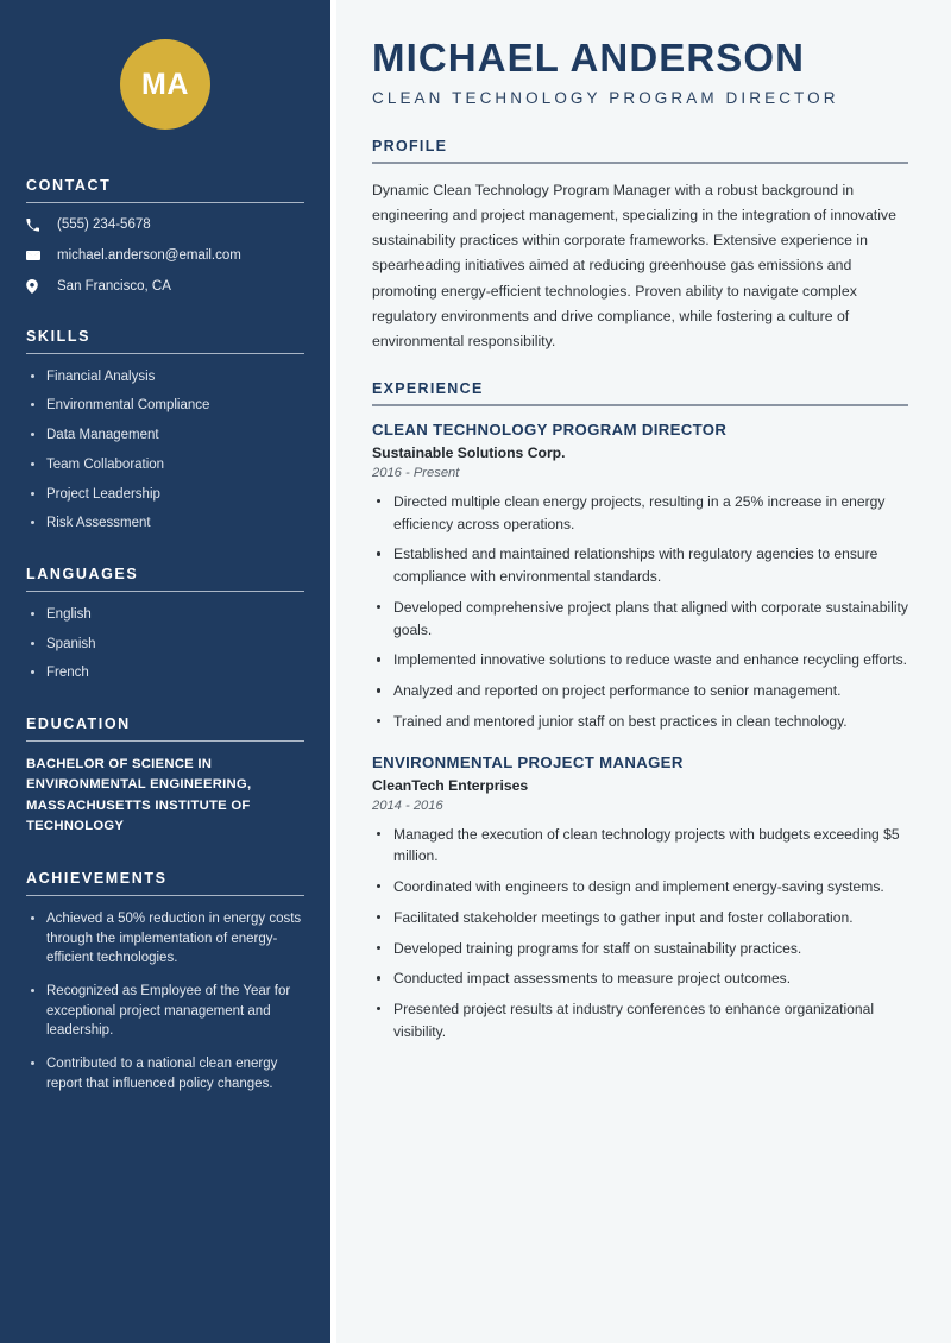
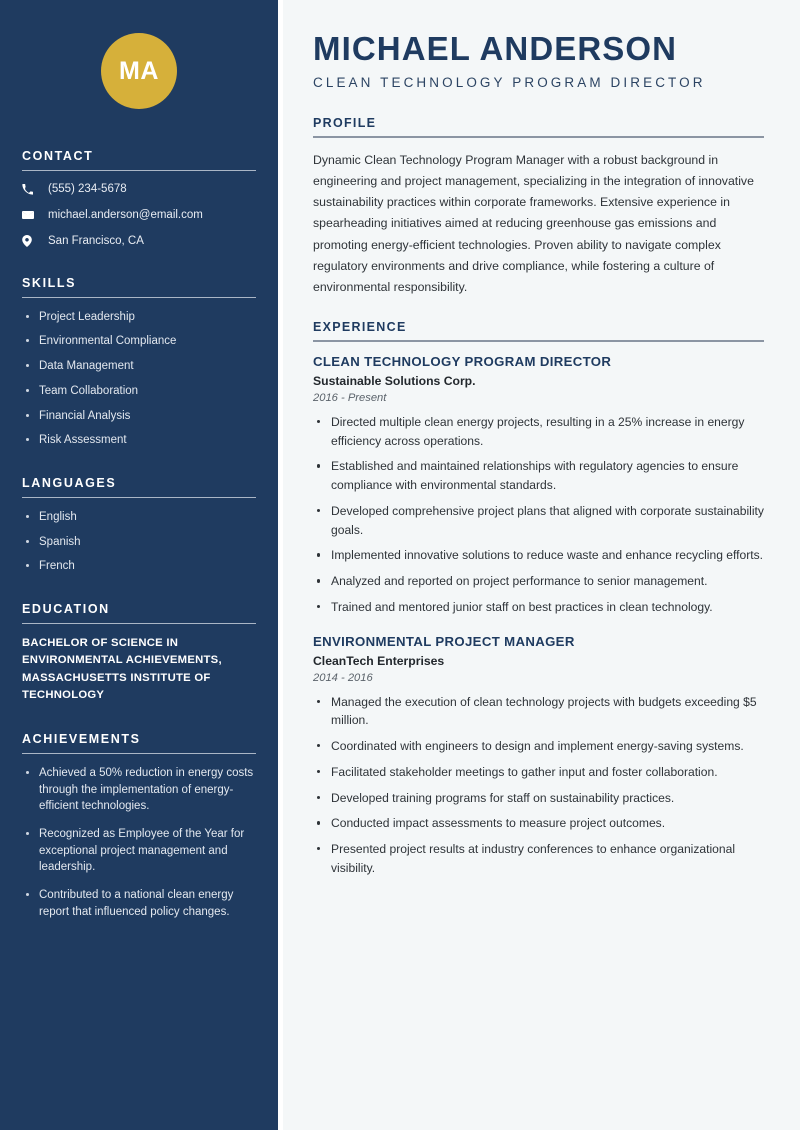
  MA
  CONTACT
  (555) 234-5678
  michael.anderson@email.com
  San Francisco, CA
  SKILLS
- Financial Analysis
+ Project Leadership
  Environmental Compliance
  Data Management
  Team Collaboration
- Project Leadership
+ Financial Analysis
  Risk Assessment
  LANGUAGES
  English
  Spanish
  French
  EDUCATION
- BACHELOR OF SCIENCE IN ENVIRONMENTAL ENGINEERING, MASSACHUSETTS INSTITUTE OF TECHNOLOGY
+ BACHELOR OF SCIENCE IN ENVIRONMENTAL ACHIEVEMENTS, MASSACHUSETTS INSTITUTE OF TECHNOLOGY
  ACHIEVEMENTS
  Achieved a 50% reduction in energy costs through the implementation of energy-efficient technologies.
  Recognized as Employee of the Year for exceptional project management and leadership.
  Contributed to a national clean energy report that influenced policy changes.
  MICHAEL ANDERSON
  CLEAN TECHNOLOGY PROGRAM DIRECTOR
  PROFILE
  Dynamic Clean Technology Program Manager with a robust background in engineering and project management, specializing in the integration of innovative sustainability practices within corporate frameworks. Extensive experience in spearheading initiatives aimed at reducing greenhouse gas emissions and promoting energy-efficient technologies. Proven ability to navigate complex regulatory environments and drive compliance, while fostering a culture of environmental responsibility.
  EXPERIENCE
  CLEAN TECHNOLOGY PROGRAM DIRECTOR
  Sustainable Solutions Corp.
  2016 - Present
  Directed multiple clean energy projects, resulting in a 25% increase in energy efficiency across operations.
  Established and maintained relationships with regulatory agencies to ensure compliance with environmental standards.
  Developed comprehensive project plans that aligned with corporate sustainability goals.
  Implemented innovative solutions to reduce waste and enhance recycling efforts.
  Analyzed and reported on project performance to senior management.
  Trained and mentored junior staff on best practices in clean technology.
  ENVIRONMENTAL PROJECT MANAGER
  CleanTech Enterprises
  2014 - 2016
  Managed the execution of clean technology projects with budgets exceeding $5 million.
  Coordinated with engineers to design and implement energy-saving systems.
  Facilitated stakeholder meetings to gather input and foster collaboration.
  Developed training programs for staff on sustainability practices.
  Conducted impact assessments to measure project outcomes.
  Presented project results at industry conferences to enhance organizational visibility.
